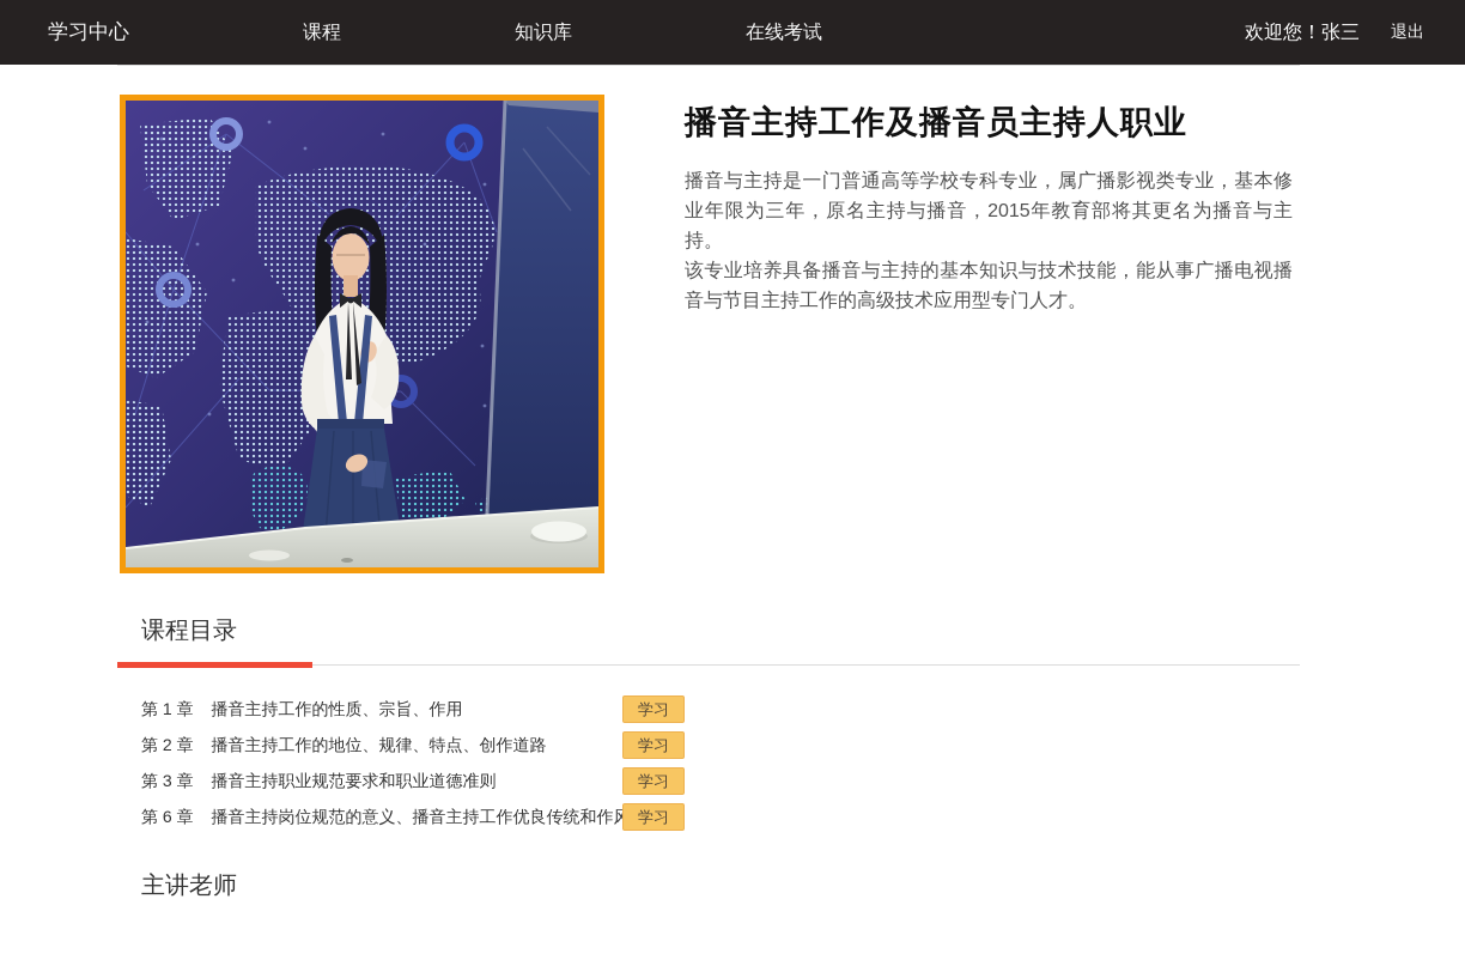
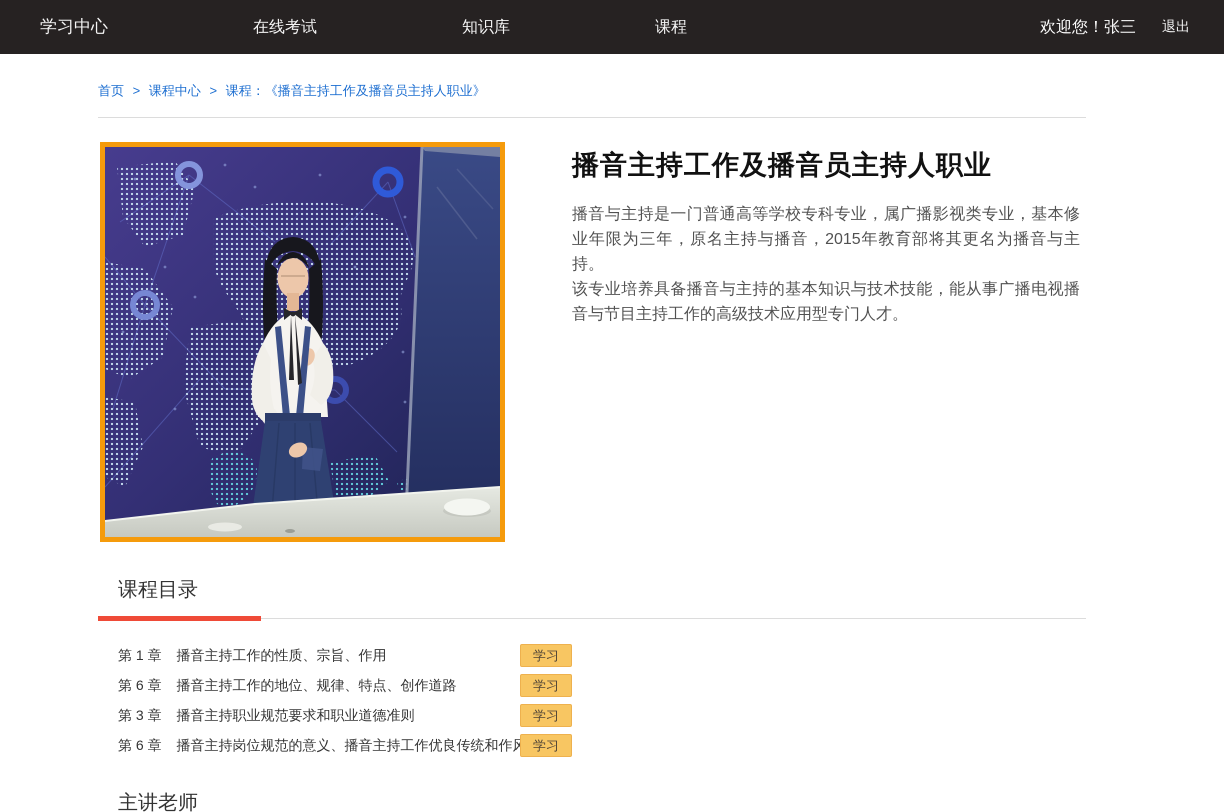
  学习中心
- 课程
+ 在线考试
  知识库
- 在线考试
+ 课程
  欢迎您！张三
  退出
+ 首页 > 课程中心 > 课程：《播音主持工作及播音员主持人职业》
  播音主持工作及播音员主持人职业
  播音与主持是一门普通高等学校专科专业，属广播影视类专业，基本修业年限为三年，原名主持与播音，2015年教育部将其更名为播音与主持。
  该专业培养具备播音与主持的基本知识与技术技能，能从事广播电视播音与节目主持工作的高级技术应用型专门人才。
  课程目录
  第 1 章 播音主持工作的性质、宗旨、作用
  学习
- 第 2 章 播音主持工作的地位、规律、特点、创作道路
+ 第 6 章 播音主持工作的地位、规律、特点、创作道路
  学习
  第 3 章 播音主持职业规范要求和职业道德准则
  学习
  第 6 章 播音主持岗位规范的意义、播音主持工作优良传统和作
  学习
  主讲老师
